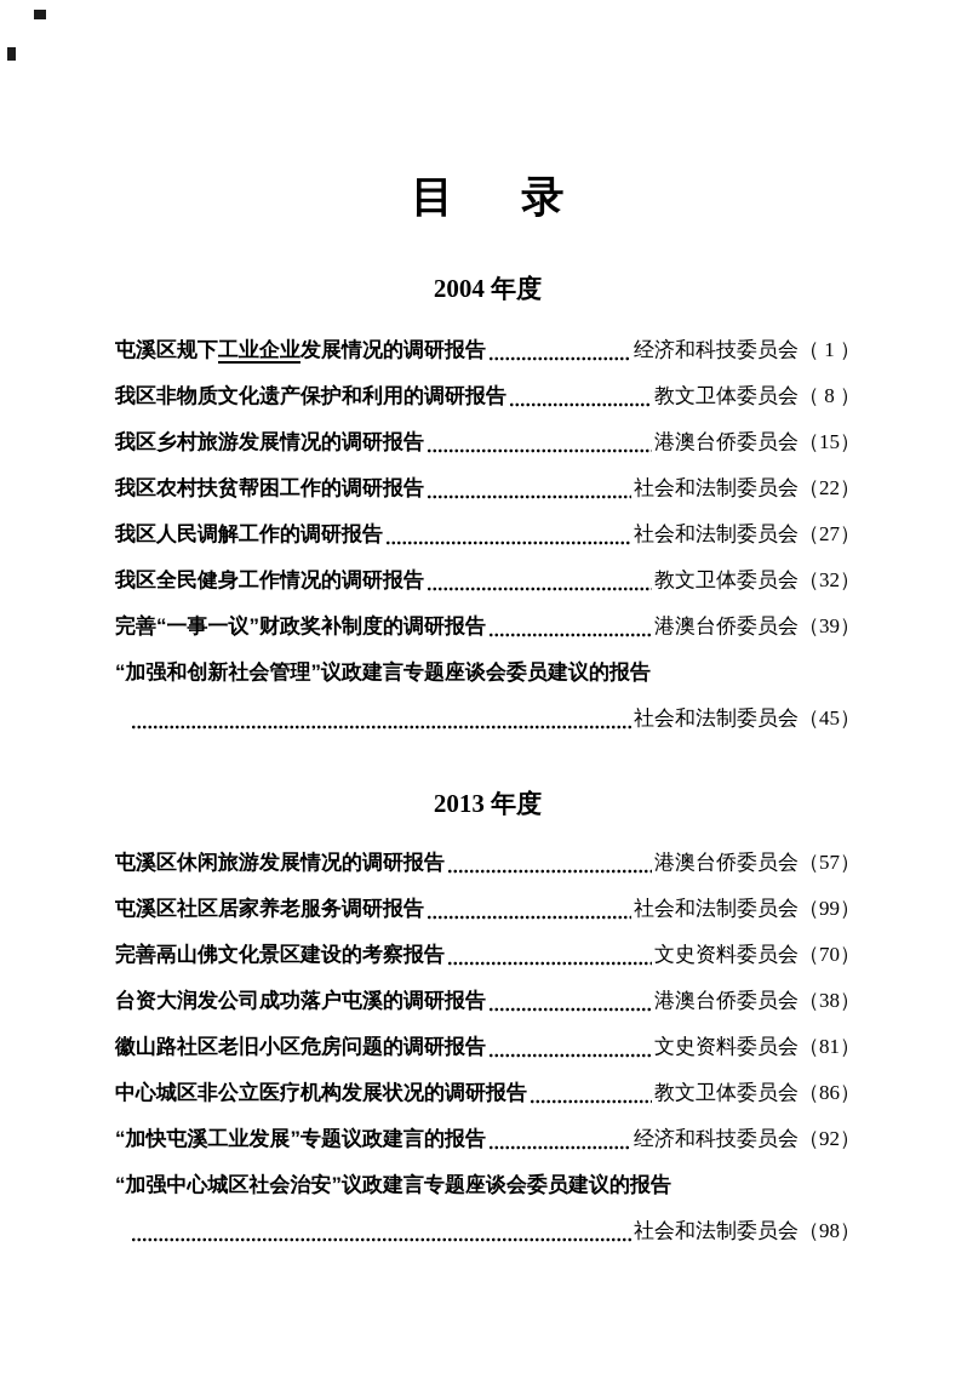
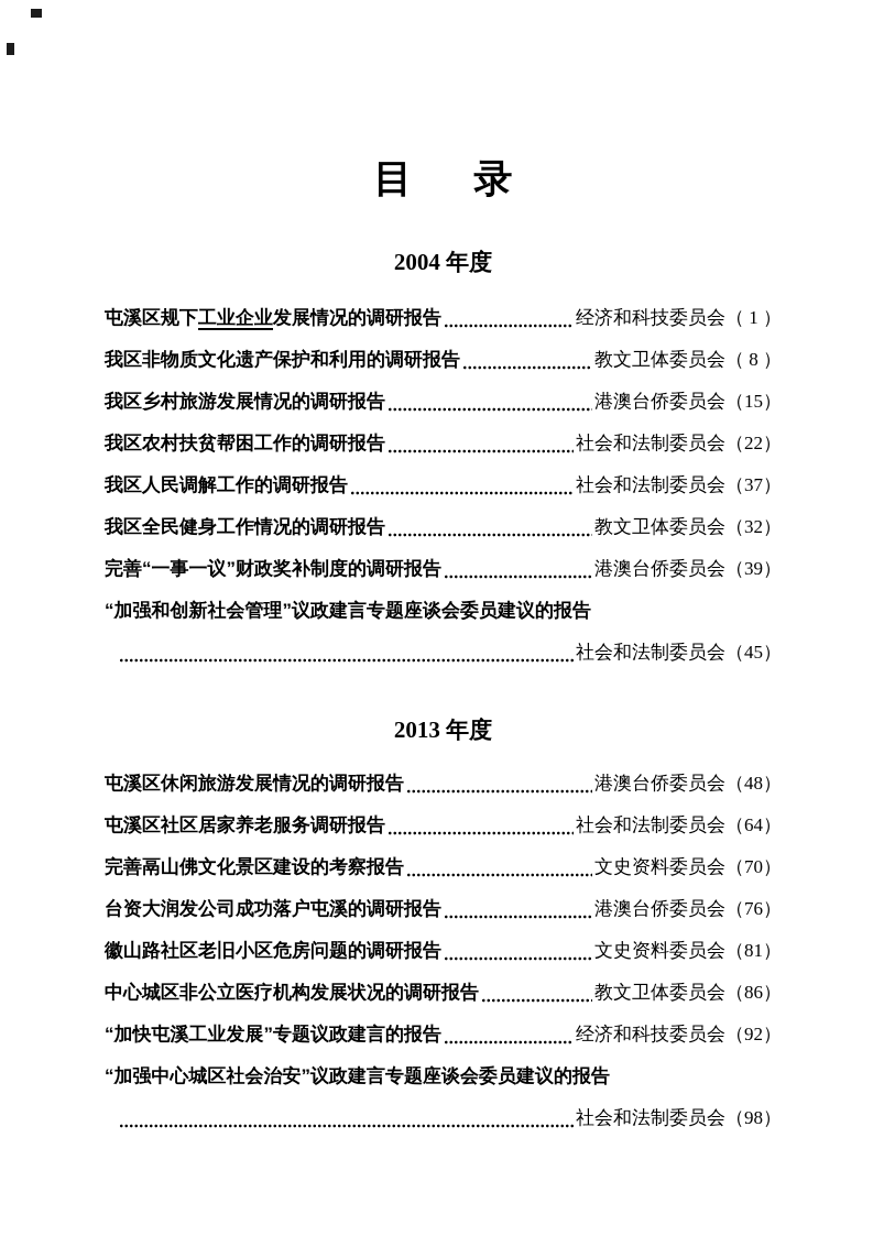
  目 录
  2004 年度
  屯溪区规下工业企业发展情况的调研报告
  经济和科技委员会（ 1 ）
  我区非物质文化遗产保护和利用的调研报告
  教文卫体委员会（ 8 ）
  我区乡村旅游发展情况的调研报告
  港澳台侨委员会（15）
  我区农村扶贫帮困工作的调研报告
  社会和法制委员会（22）
  我区人民调解工作的调研报告
- 社会和法制委员会（27）
+ 社会和法制委员会（37）
  我区全民健身工作情况的调研报告
  教文卫体委员会（32）
  完善“一事一议”财政奖补制度的调研报告
  港澳台侨委员会（39）
  “加强和创新社会管理”议政建言专题座谈会委员建议的报告
  社会和法制委员会（45）
  2013 年度
  屯溪区休闲旅游发展情况的调研报告
- 港澳台侨委员会（57）
+ 港澳台侨委员会（48）
  屯溪区社区居家养老服务调研报告
- 社会和法制委员会（99）
+ 社会和法制委员会（64）
  完善鬲山佛文化景区建设的考察报告
  文史资料委员会（70）
  台资大润发公司成功落户屯溪的调研报告
- 港澳台侨委员会（38）
+ 港澳台侨委员会（76）
  徽山路社区老旧小区危房问题的调研报告
  文史资料委员会（81）
  中心城区非公立医疗机构发展状况的调研报告
  教文卫体委员会（86）
  “加快屯溪工业发展”专题议政建言的报告
  经济和科技委员会（92）
  “加强中心城区社会治安”议政建言专题座谈会委员建议的报告
  社会和法制委员会（98）
